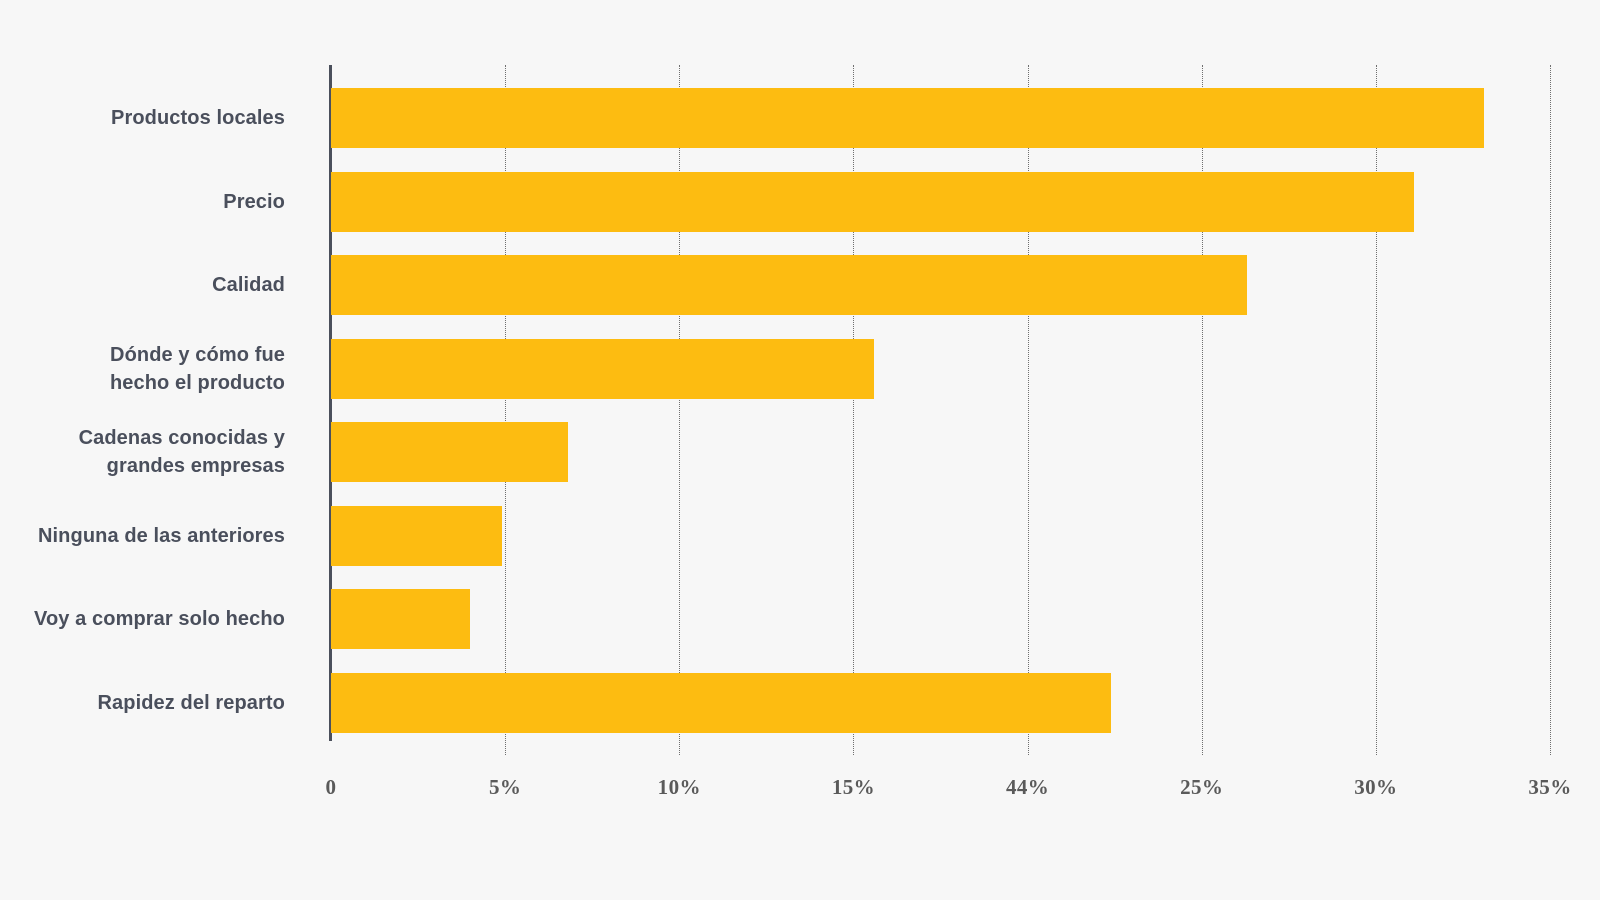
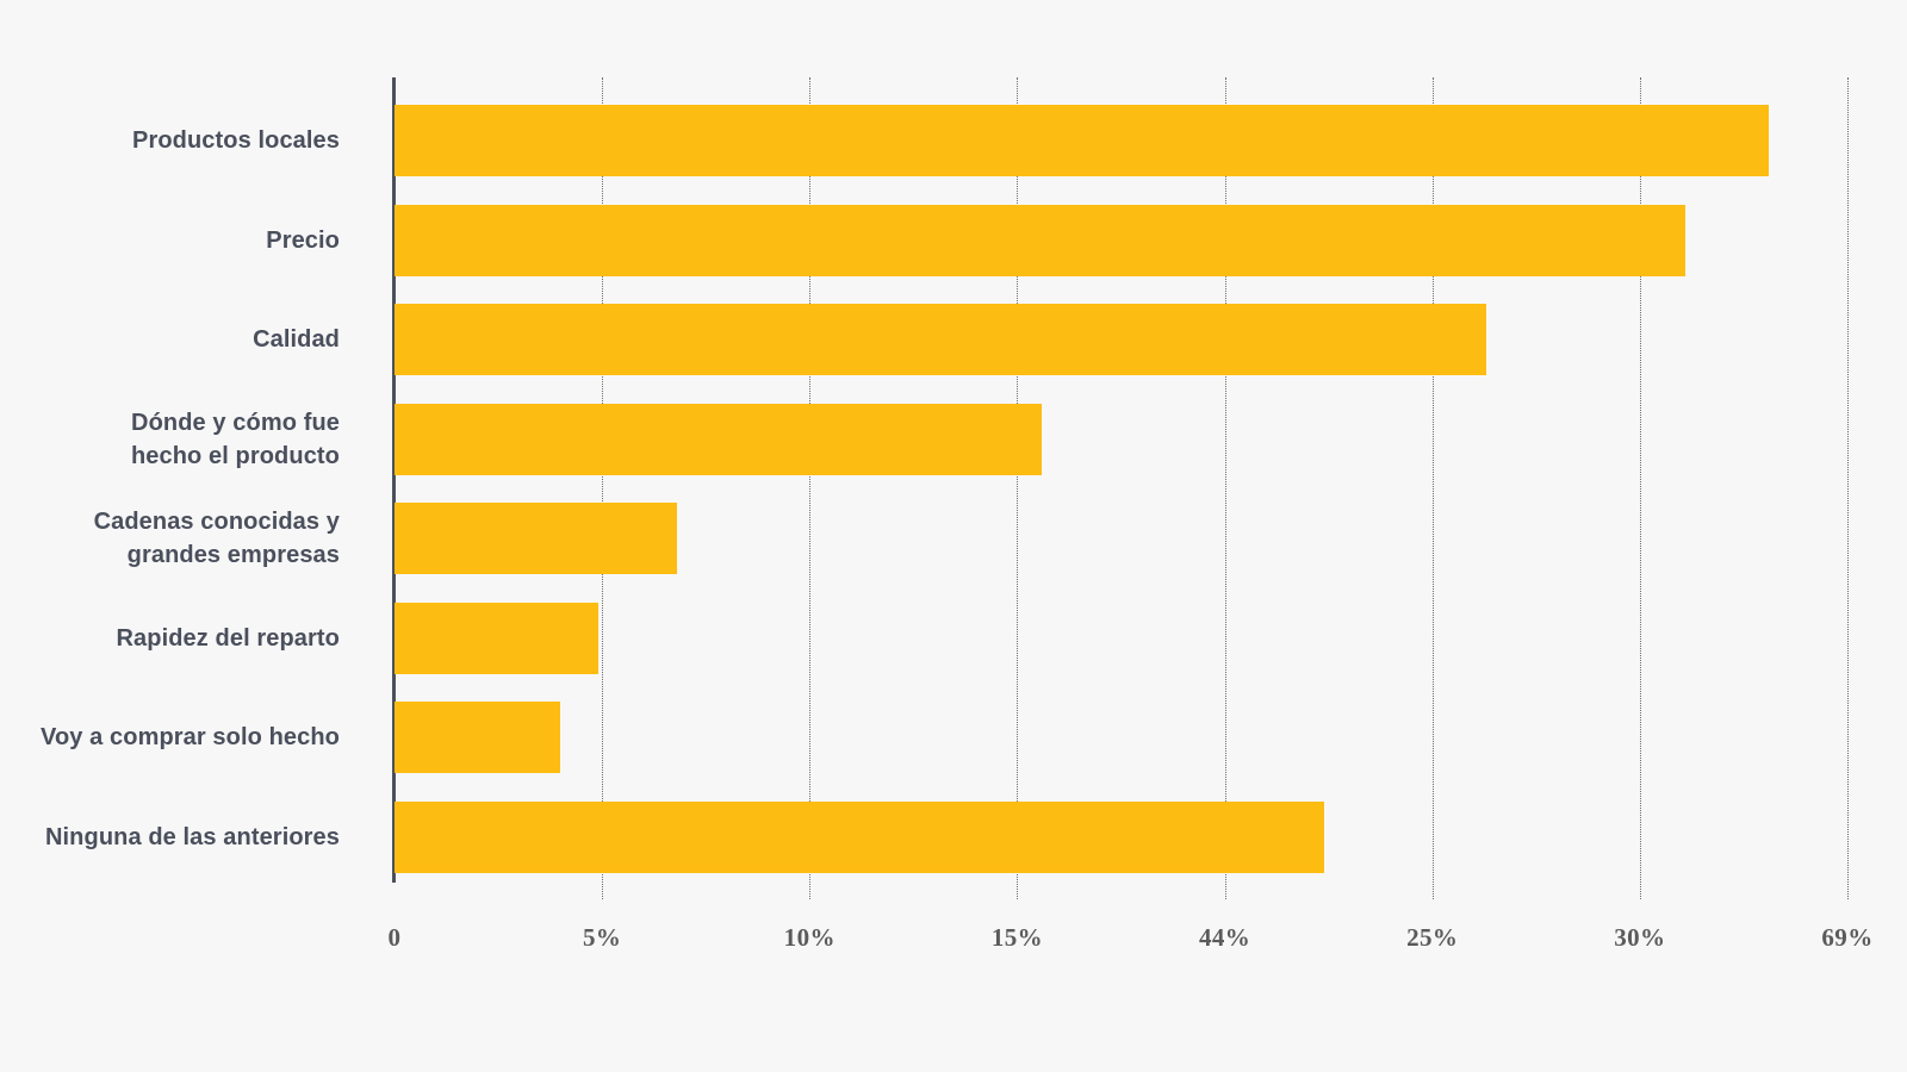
  Productos locales
  Precio
  Calidad
  Dónde y cómo fue
  hecho el producto
  Cadenas conocidas y
  grandes empresas
- Ninguna de las anteriores
+ Rapidez del reparto
  Voy a comprar solo hecho
- Rapidez del reparto
+ Ninguna de las anteriores
  0
  5%
  10%
  15%
  44%
  25%
  30%
- 35%
+ 69%
